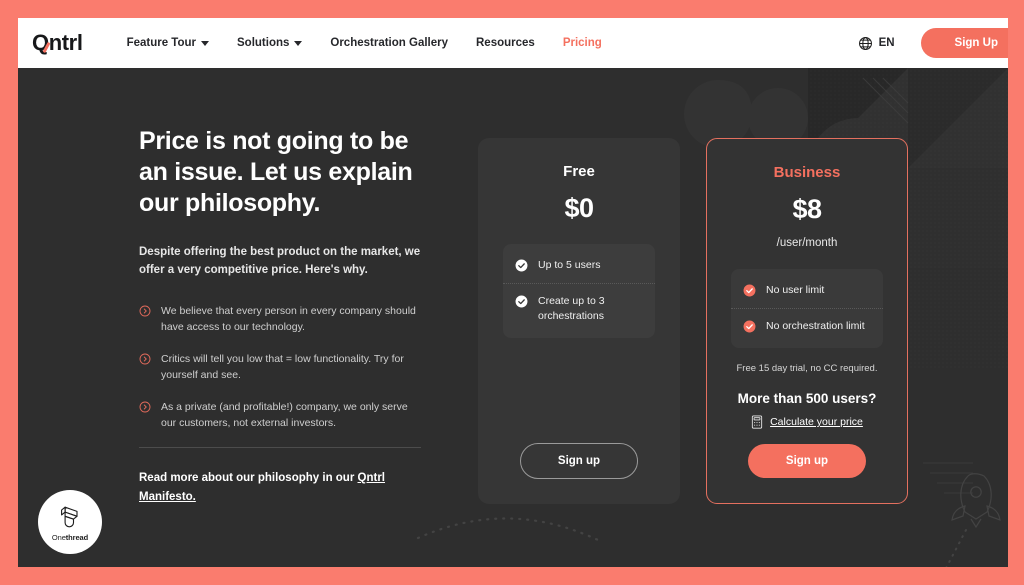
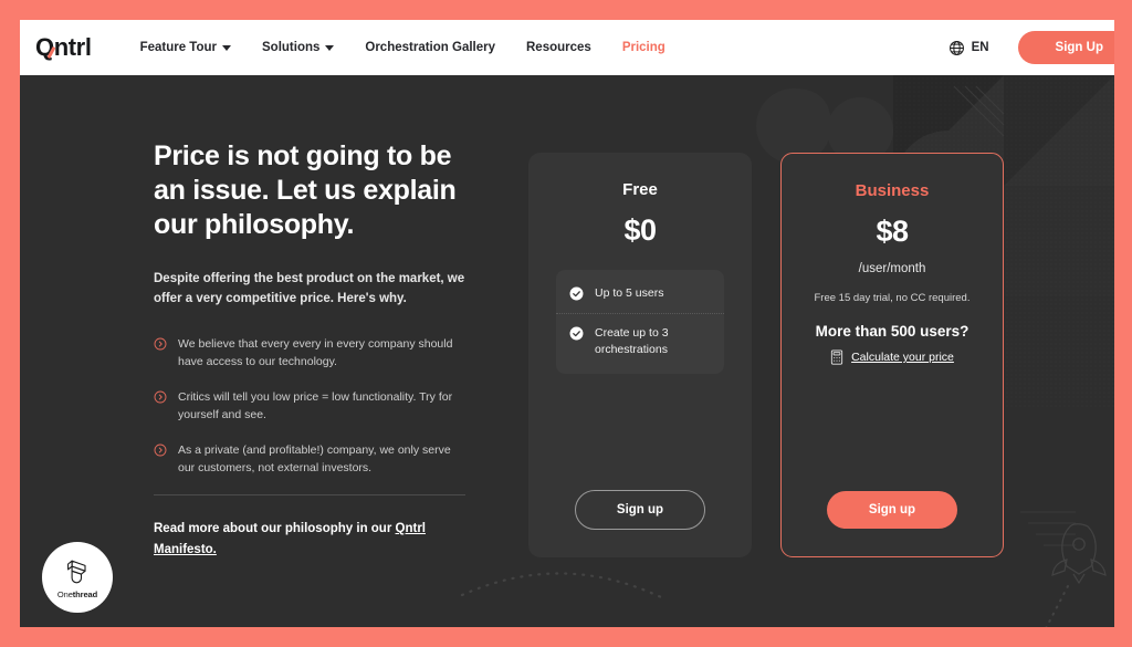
  Qntrl
  Feature Tour
  Solutions
  Orchestration Gallery
  Resources
  Pricing
  EN
  Sign Up
  Price is not going to be an issue. Let us explain our philosophy.
  Despite offering the best product on the market, we offer a very competitive price. Here's why.
- We believe that every person in every company should have access to our technology.
+ We believe that every every in every company should have access to our technology.
- Critics will tell you low that = low functionality. Try for yourself and see.
+ Critics will tell you low price = low functionality. Try for yourself and see.
  As a private (and profitable!) company, we only serve our customers, not external investors.
  Read more about our philosophy in our Qntrl Manifesto.
  Free
  $0
  Up to 5 users
  Create up to 3 orchestrations
  Sign up
  Business
  $8
  /user/month
- No user limit
- No orchestration limit
  Free 15 day trial, no CC required.
  More than 500 users?
  Calculate your price
  Sign up
  Onethread
